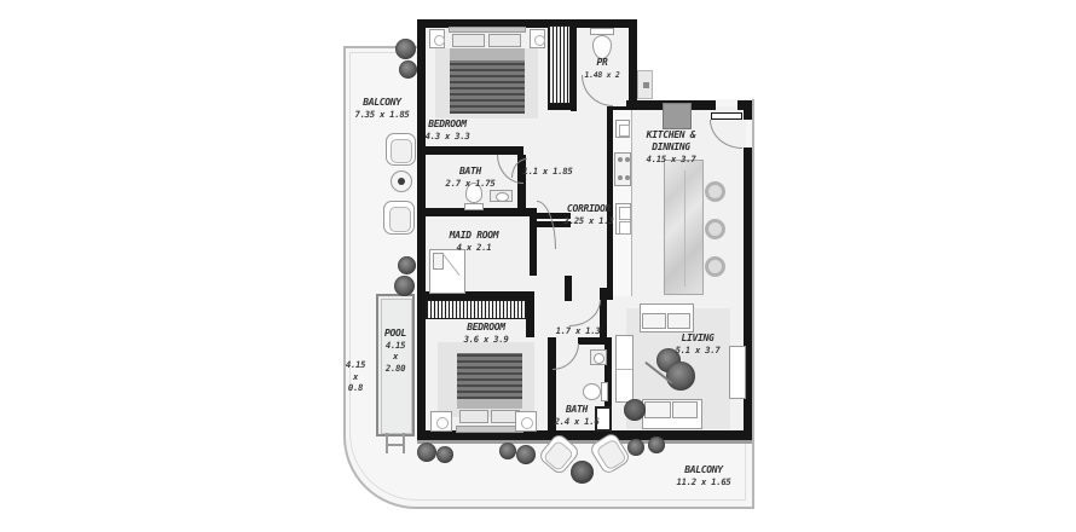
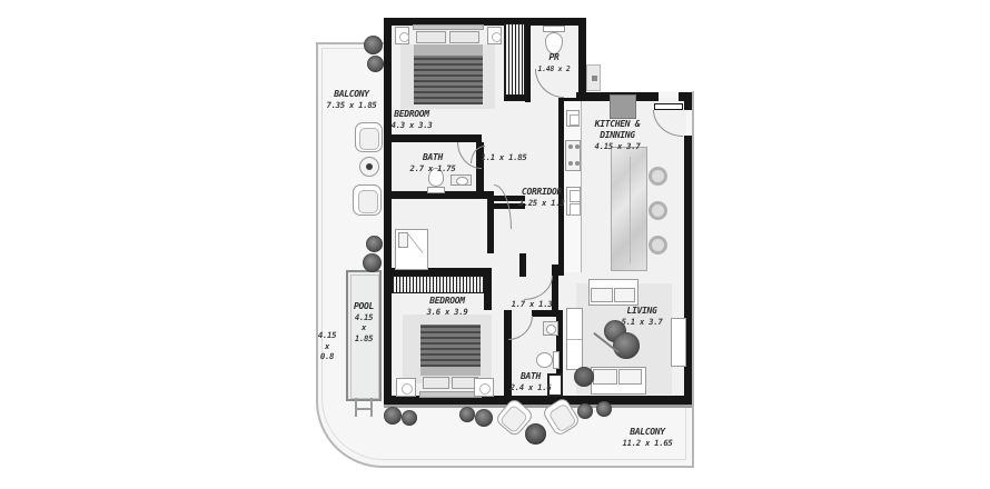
  BALCONY
  7.35 x 1.85
  BEDROOM
  4.3 x 3.3
  BATH
  2.7 x 1.75
  1.1 x 1.85
  PR
  1.48 x 2
  KITCHEN &
  DINNING
  4.15 x 3.7
  CORRIDOR
  3.25 x 1.3
- MAID ROOM
- 4 x 2.1
  POOL
  4.15
  x
- 2.80
+ 1.85
  4.15
  x
  0.8
  BEDROOM
  3.6 x 3.9
  1.7 x 1.3
  BATH
  2.4 x 1.6
  LIVING
  5.1 x 3.7
  BALCONY
  11.2 x 1.65
